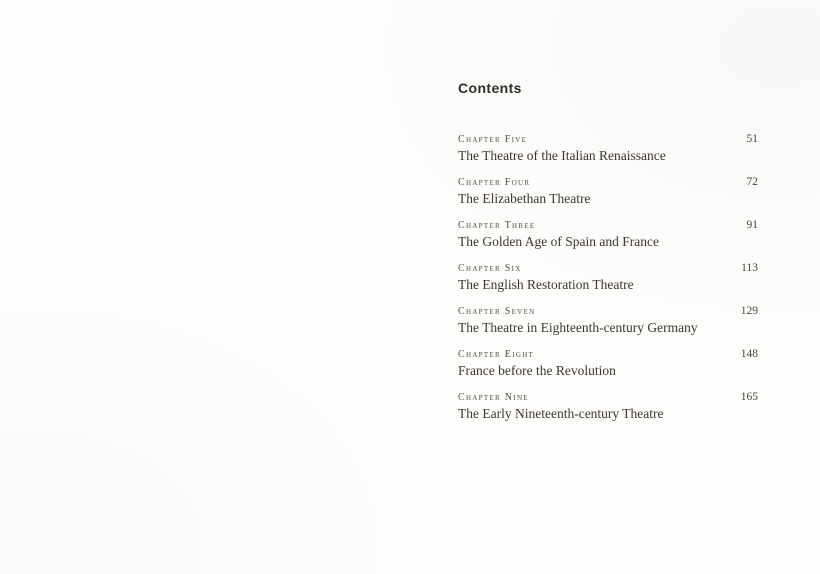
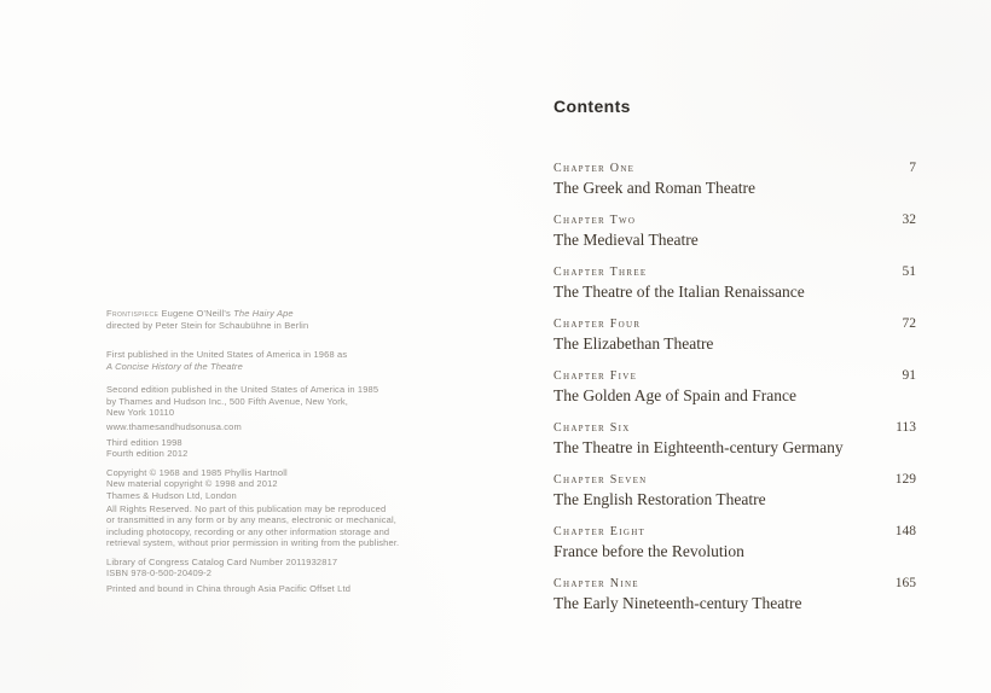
+ Frontispiece Eugene O'Neill's The Hairy Ape
+ directed by Peter Stein for Schaubühne in Berlin
+ First published in the United States of America in 1968 as
+ A Concise History of the Theatre
+ Second edition published in the United States of America in 1985
+ by Thames and Hudson Inc., 500 Fifth Avenue, New York,
+ New York 10110
+ www.thamesandhudsonusa.com
+ Third edition 1998
+ Fourth edition 2012
+ Copyright © 1968 and 1985 Phyllis Hartnoll
+ New material copyright © 1998 and 2012
+ Thames & Hudson Ltd, London
+ All Rights Reserved. No part of this publication may be reproduced
+ or transmitted in any form or by any means, electronic or mechanical,
+ including photocopy, recording or any other information storage and
+ retrieval system, without prior permission in writing from the publisher.
+ Library of Congress Catalog Card Number 2011932817
+ ISBN 978-0-500-20409-2
+ Printed and bound in China through Asia Pacific Offset Ltd
  Contents
+ Chapter One
+ The Greek and Roman Theatre
+ 7
+ Chapter Two
+ The Medieval Theatre
+ 32
- Chapter Five
+ Chapter Three
  The Theatre of the Italian Renaissance
  51
  Chapter Four
  The Elizabethan Theatre
  72
- Chapter Three
+ Chapter Five
  The Golden Age of Spain and France
  91
  Chapter Six
- The English Restoration Theatre
+ The Theatre in Eighteenth-century Germany
  113
  Chapter Seven
- The Theatre in Eighteenth-century Germany
+ The English Restoration Theatre
  129
  Chapter Eight
  France before the Revolution
  148
  Chapter Nine
  The Early Nineteenth-century Theatre
  165
